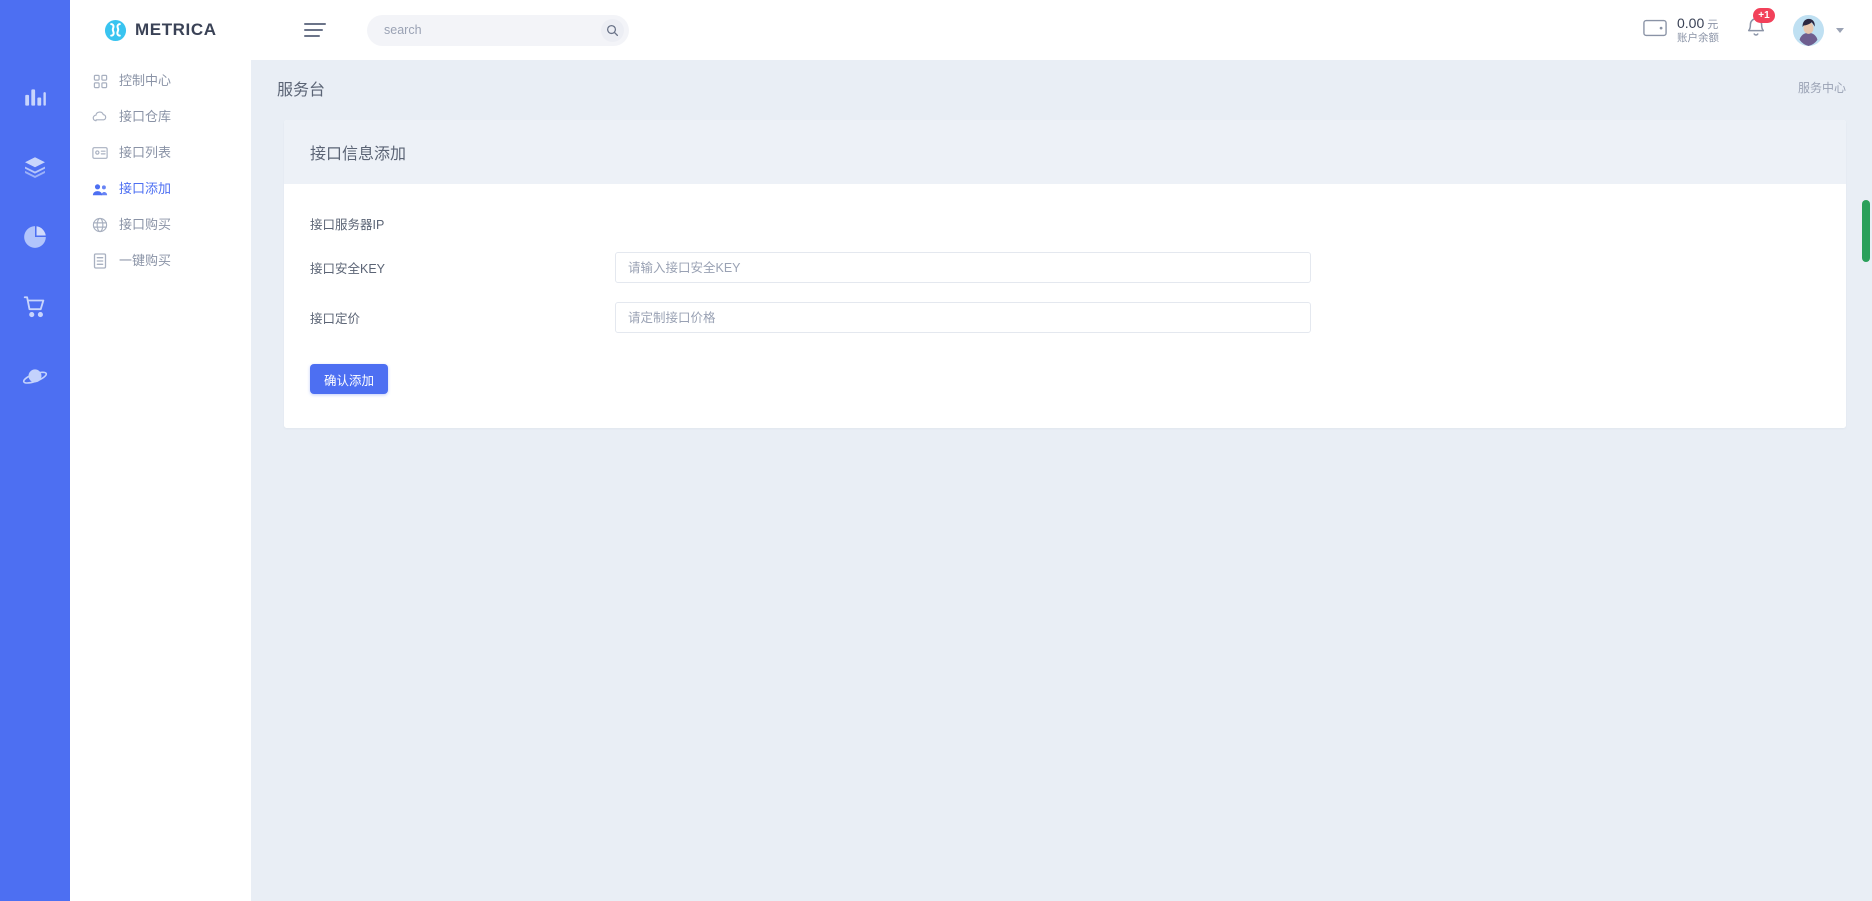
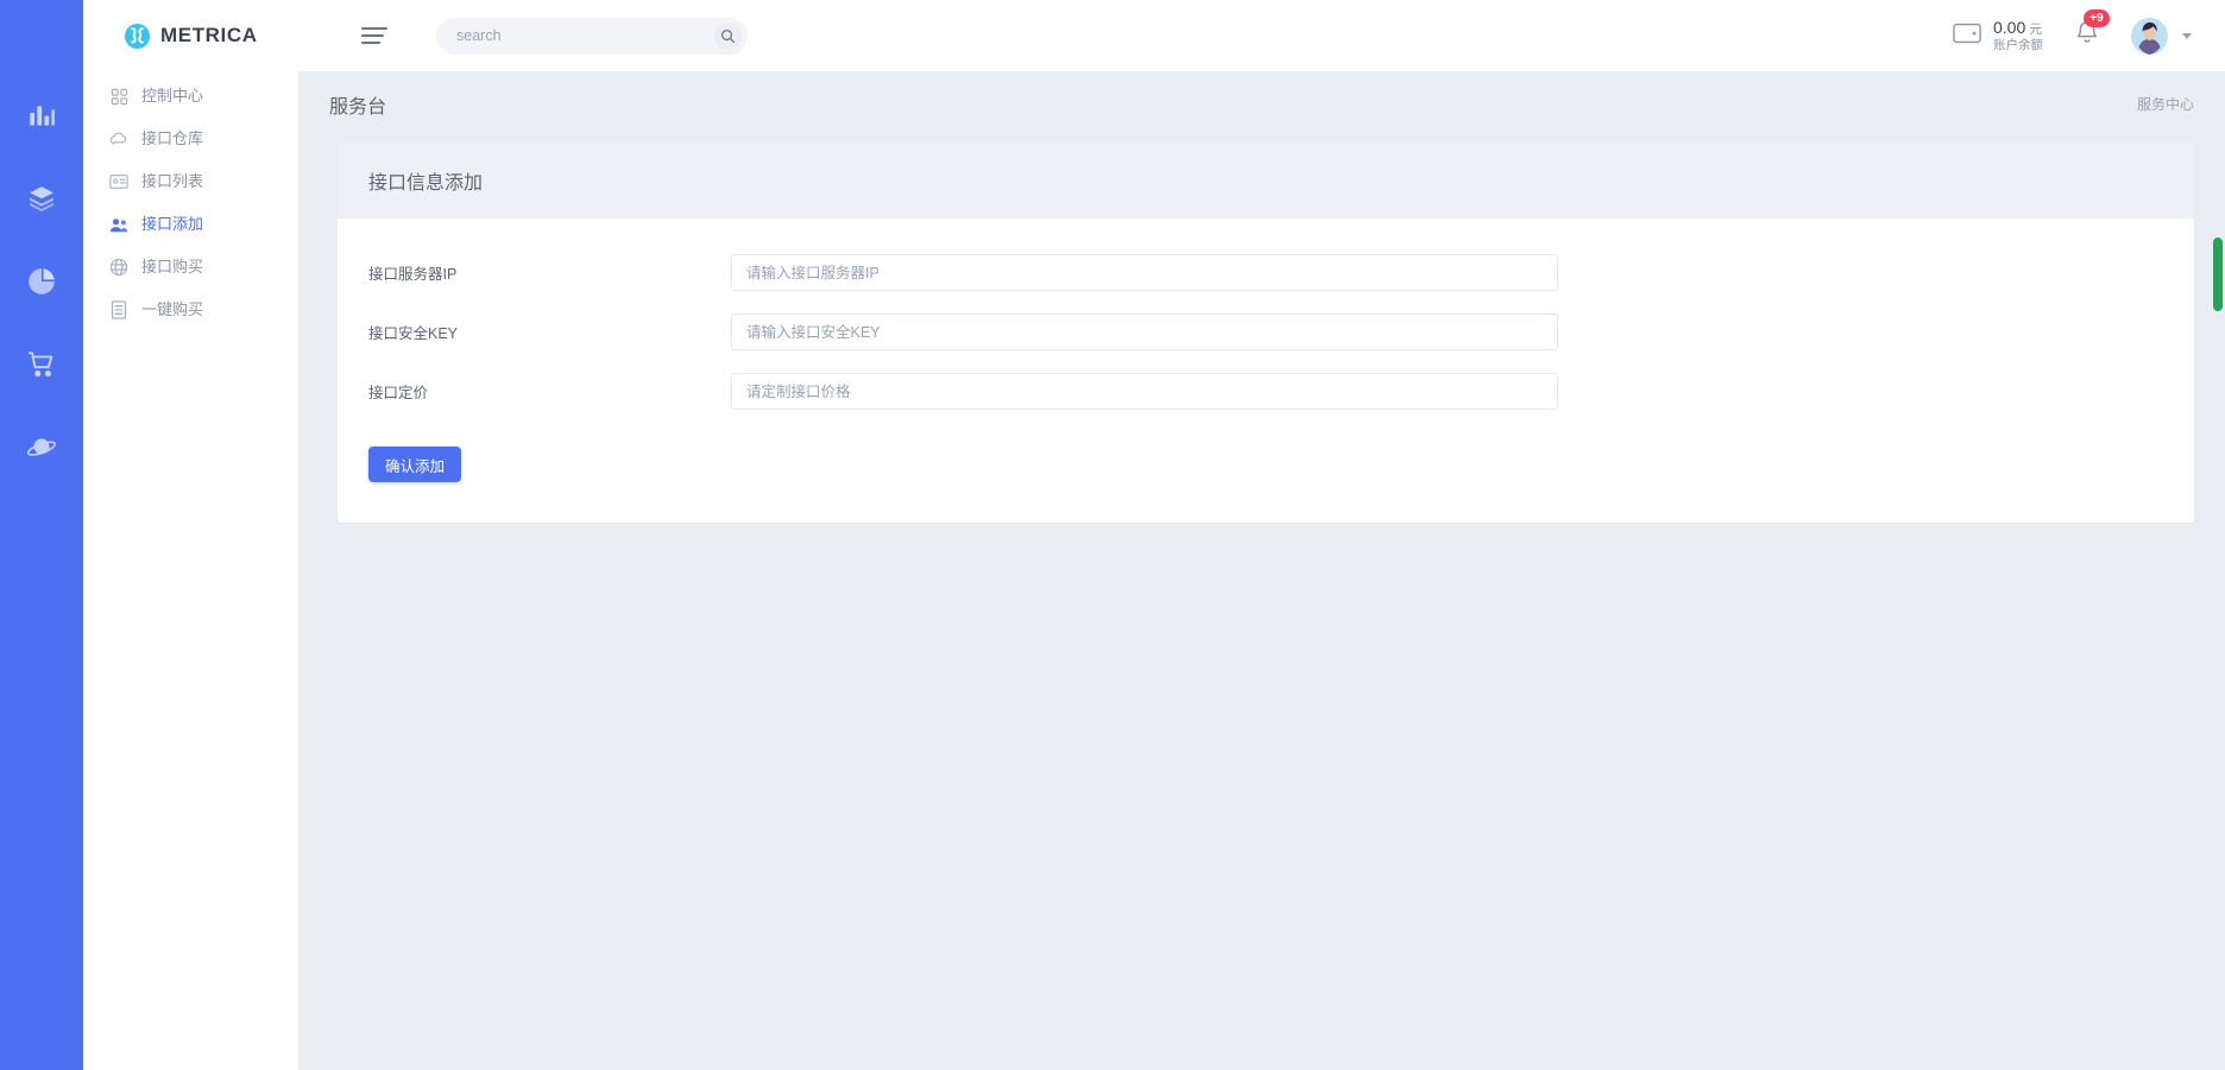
  控制中心
  接口仓库
  接口列表
  接口添加
  接口购买
  一键购买
  服务台
  服务中心
  接口信息添加
  接口服务器IP
+ 请输入接口服务器IP
  接口安全KEY
  请输入接口安全KEY
  接口定价
  请定制接口价格
  确认添加
  METRICA
  search
  0.00 元
  账户余额
- +1
+ +9
